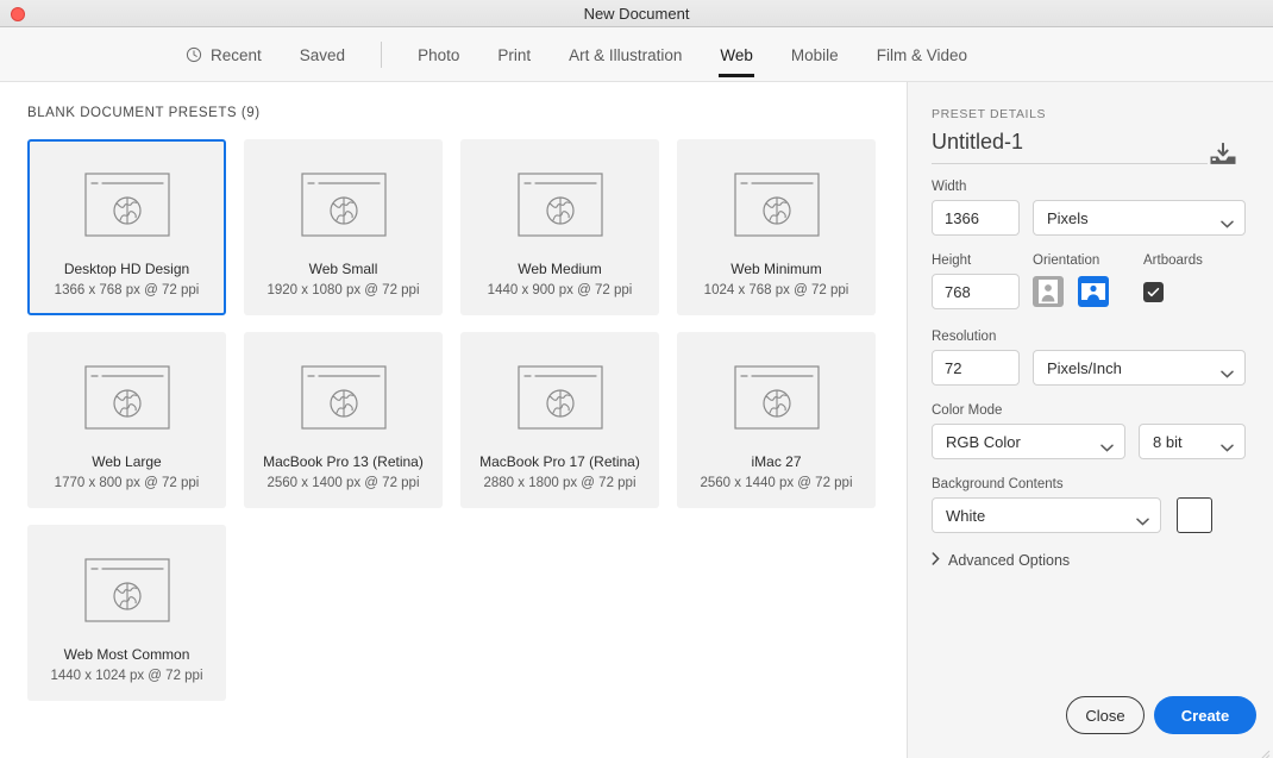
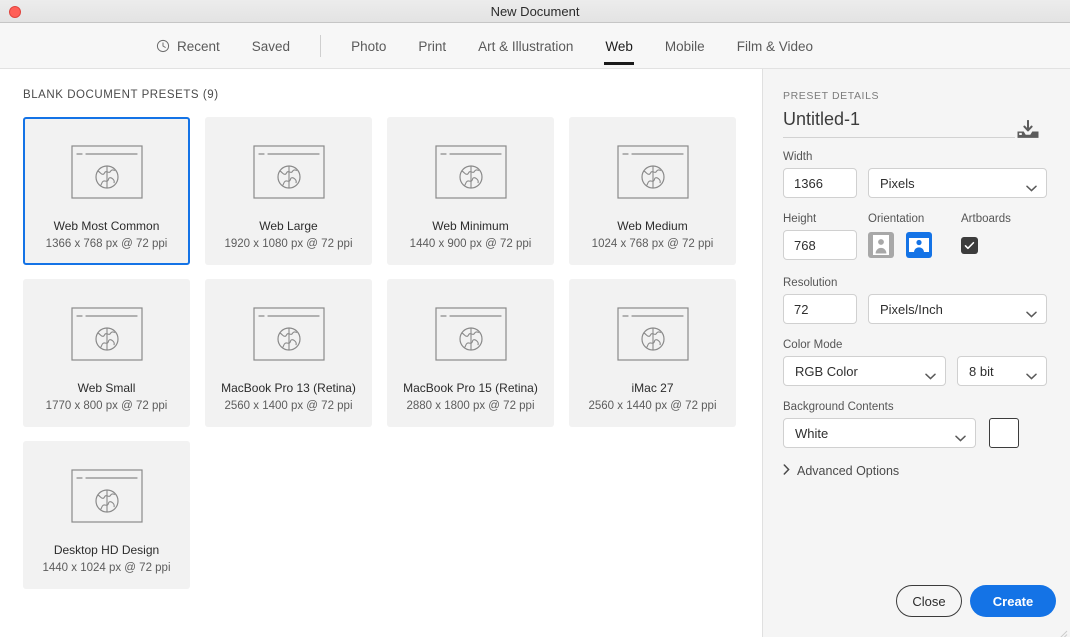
  New Document
  Recent
  Saved
  Photo
  Print
  Art & Illustration
  Web
  Mobile
  Film & Video
  BLANK DOCUMENT PRESETS (9)
- Desktop HD Design
+ Web Most Common
  1366 x 768 px @ 72 ppi
- Web Small
+ Web Large
  1920 x 1080 px @ 72 ppi
- Web Medium
+ Web Minimum
  1440 x 900 px @ 72 ppi
- Web Minimum
+ Web Medium
  1024 x 768 px @ 72 ppi
- Web Large
+ Web Small
  1770 x 800 px @ 72 ppi
  MacBook Pro 13 (Retina)
  2560 x 1400 px @ 72 ppi
- MacBook Pro 17 (Retina)
+ MacBook Pro 15 (Retina)
  2880 x 1800 px @ 72 ppi
  iMac 27
  2560 x 1440 px @ 72 ppi
- Web Most Common
+ Desktop HD Design
  1440 x 1024 px @ 72 ppi
  PRESET DETAILS
  Untitled-1
  Width
  1366
  Pixels
  Height
  Orientation
  Artboards
  768
  Resolution
  72
  Pixels/Inch
  Color Mode
  RGB Color
  8 bit
  Background Contents
  White
  Advanced Options
  Close
  Create
